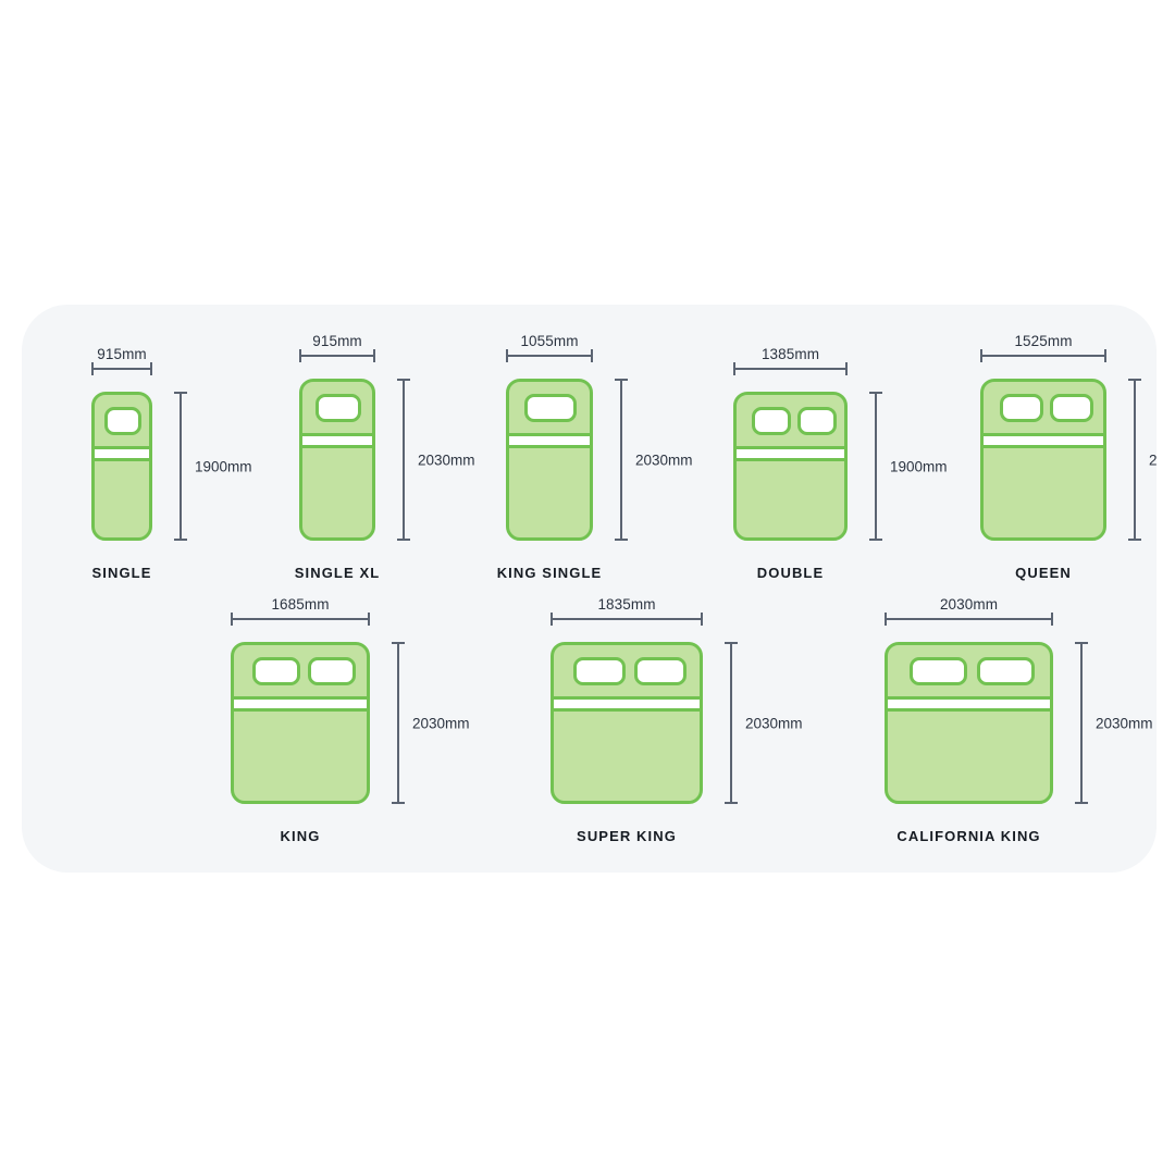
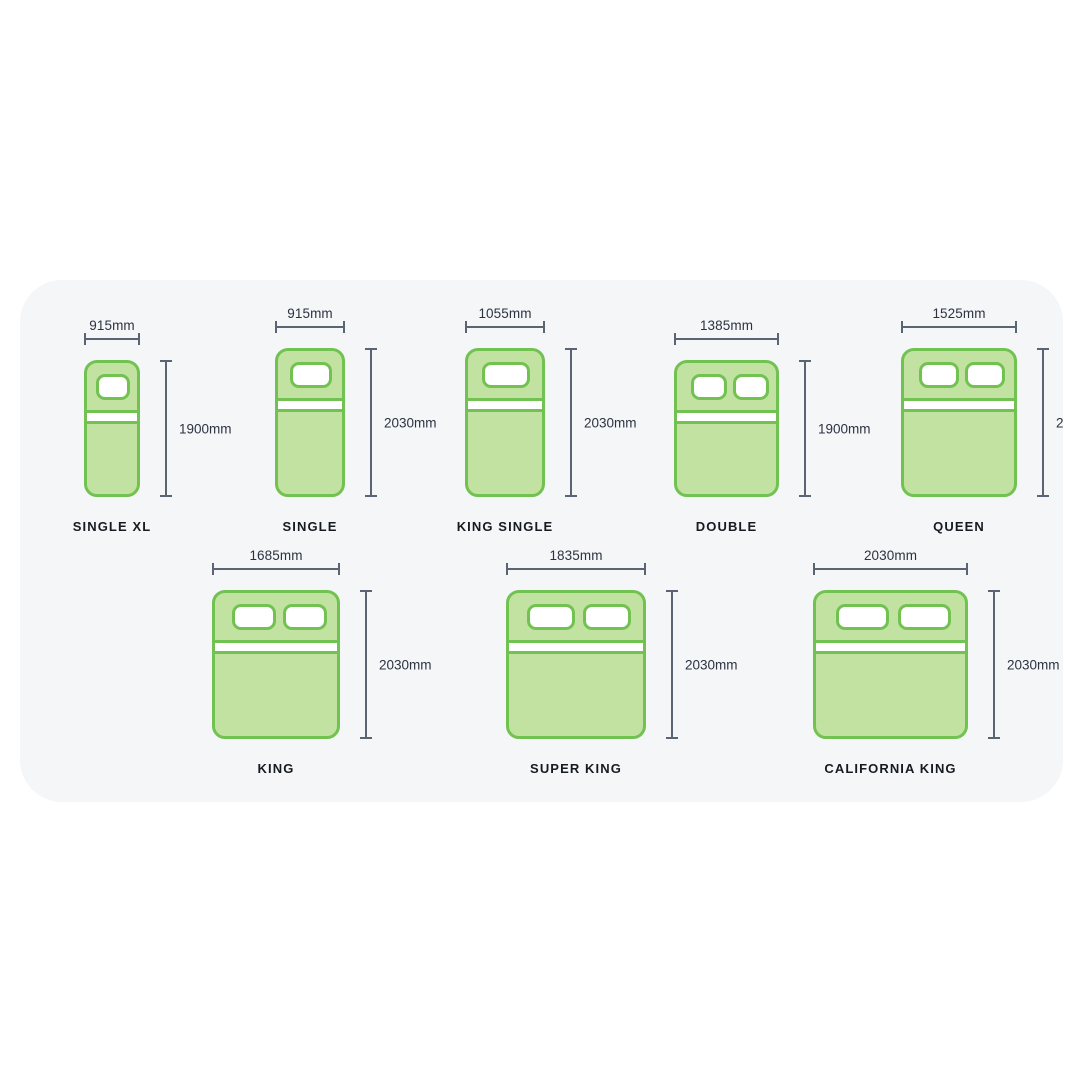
  915mm
  1900mm
- SINGLE
+ SINGLE XL
  915mm
  2030mm
- SINGLE XL
+ SINGLE
  1055mm
  2030mm
  KING SINGLE
  1385mm
  1900mm
  DOUBLE
  1525mm
  QUEEN
  1685mm
  2030mm
  KING
  1835mm
  2030mm
  SUPER KING
  2030mm
  2030mm
  CALIFORNIA KING
